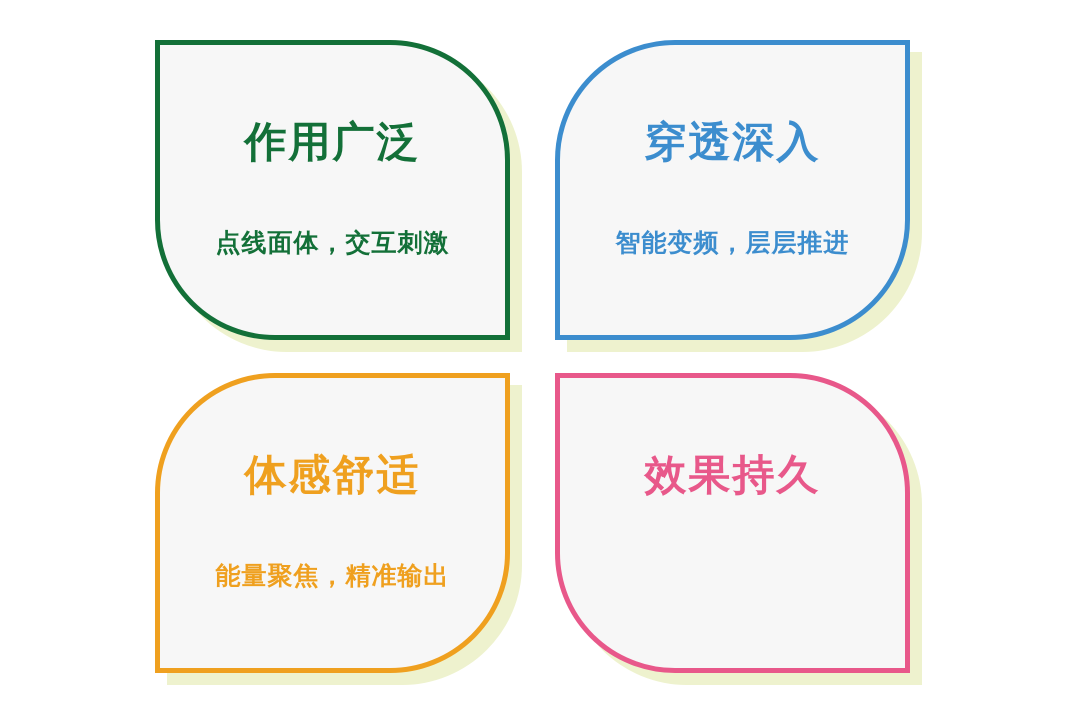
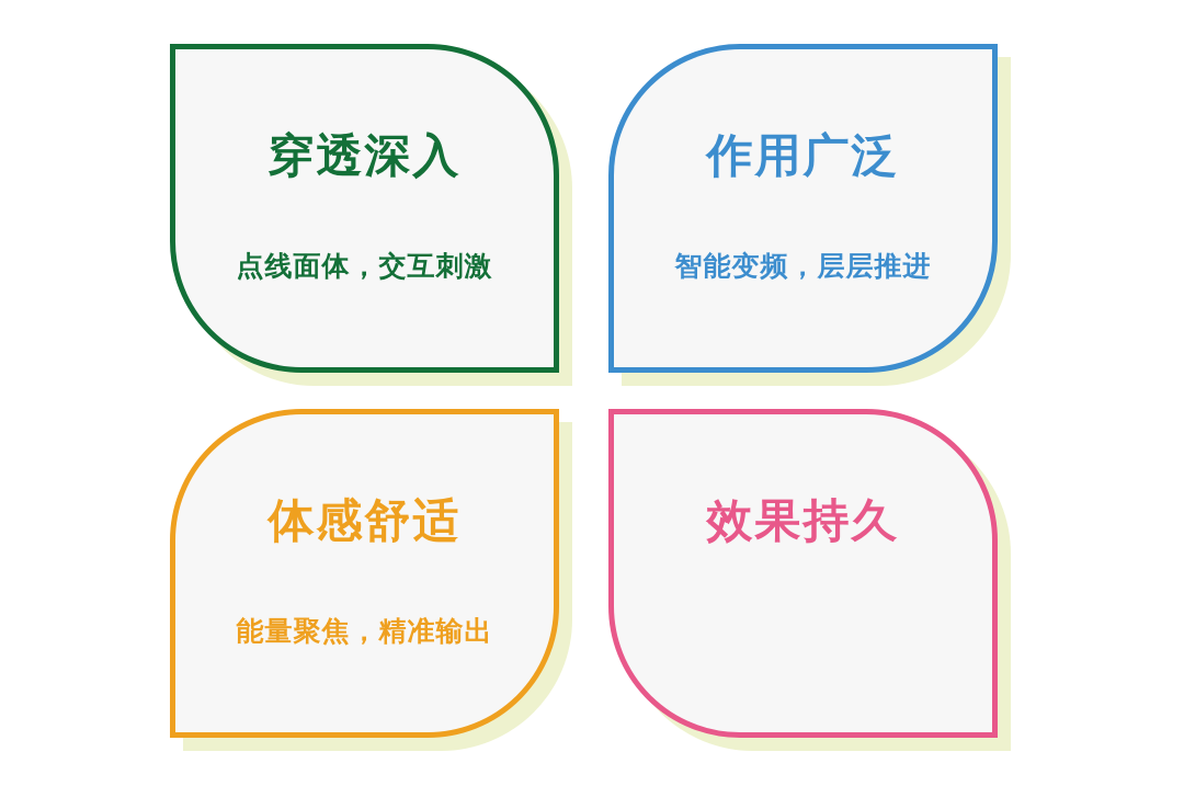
- 作用广泛
+ 穿透深入
  点线面体，交互刺激
- 穿透深入
+ 作用广泛
  智能变频，层层推进
  体感舒适
  能量聚焦，精准输出
  效果持久
